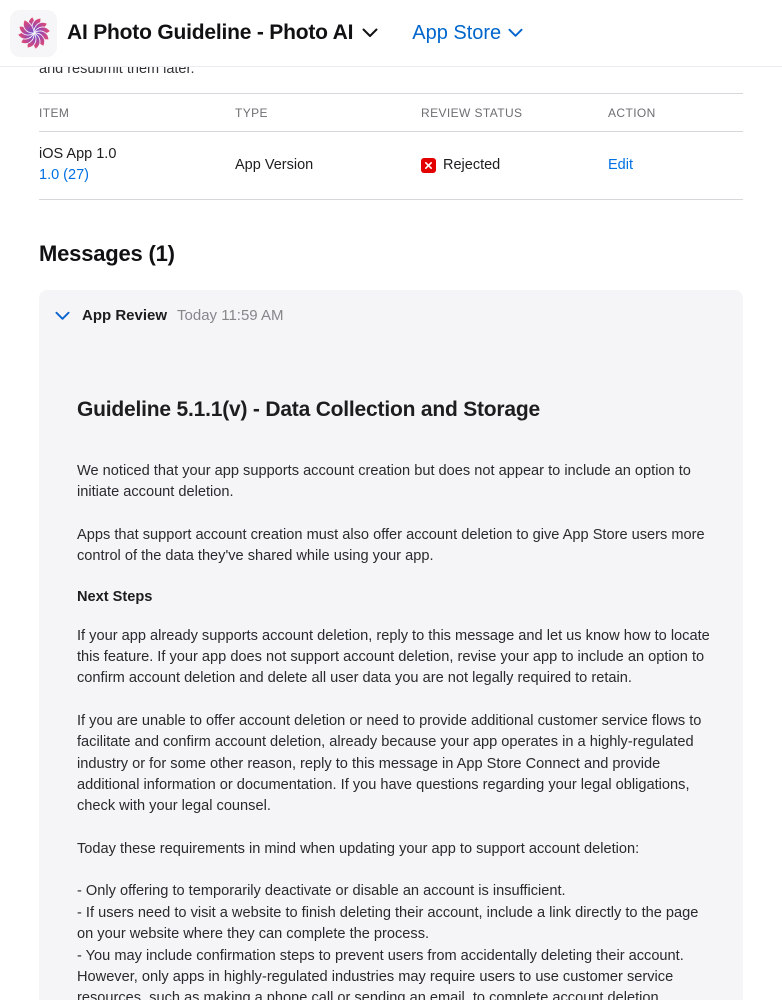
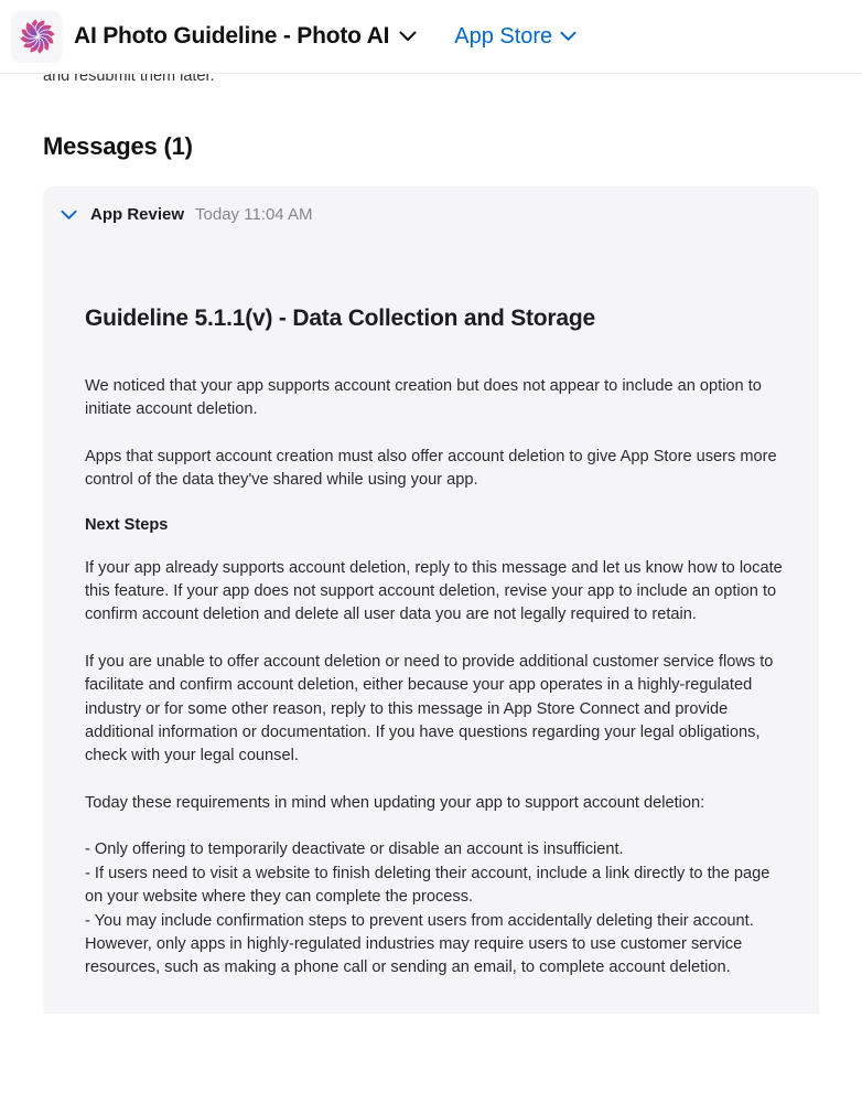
  AI Photo Guideline - Photo AI
  App Store
  and resubmit them later.
- ITEM
- TYPE
- REVIEW STATUS
- ACTION
- iOS App 1.0
- 1.0 (27)
- App Version
- Rejected
- Edit
  Messages (1)
  App Review
- Today 11:59 AM
+ Today 11:04 AM
  Guideline 5.1.1(v) - Data Collection and Storage
  We noticed that your app supports account creation but does not appear to include an option to initiate account deletion.
  Apps that support account creation must also offer account deletion to give App Store users more control of the data they've shared while using your app.
  Next Steps
  If your app already supports account deletion, reply to this message and let us know how to locate this feature. If your app does not support account deletion, revise your app to include an option to confirm account deletion and delete all user data you are not legally required to retain.
- If you are unable to offer account deletion or need to provide additional customer service flows to facilitate and confirm account deletion, already because your app operates in a highly-regulated industry or for some other reason, reply to this message in App Store Connect and provide additional information or documentation. If you have questions regarding your legal obligations, check with your legal counsel.
+ If you are unable to offer account deletion or need to provide additional customer service flows to facilitate and confirm account deletion, either because your app operates in a highly-regulated industry or for some other reason, reply to this message in App Store Connect and provide additional information or documentation. If you have questions regarding your legal obligations, check with your legal counsel.
  Today these requirements in mind when updating your app to support account deletion:
  - Only offering to temporarily deactivate or disable an account is insufficient.
  - If users need to visit a website to finish deleting their account, include a link directly to the page on your website where they can complete the process.
  - You may include confirmation steps to prevent users from accidentally deleting their account. However, only apps in highly-regulated industries may require users to use customer service resources, such as making a phone call or sending an email, to complete account deletion.
